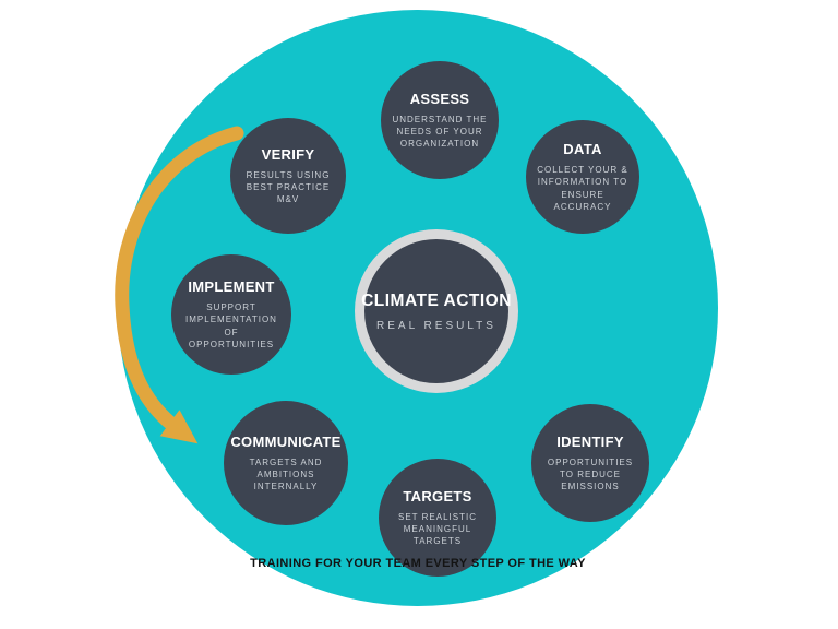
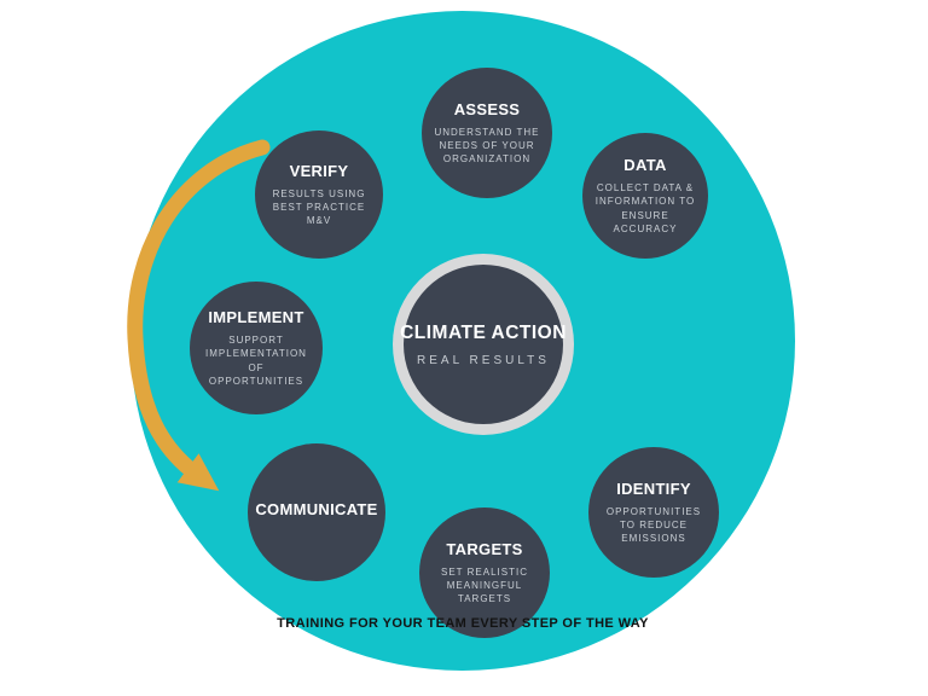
  CLIMATE ACTION
  REAL RESULTS
  ASSESS
  UNDERSTAND THE NEEDS OF YOUR ORGANIZATION
  DATA
- COLLECT YOUR & INFORMATION TO ENSURE ACCURACY
+ COLLECT DATA & INFORMATION TO ENSURE ACCURACY
  IDENTIFY
  OPPORTUNITIES TO REDUCE EMISSIONS
  TARGETS
  SET REALISTIC MEANINGFUL TARGETS
  COMMUNICATE
- TARGETS AND AMBITIONS INTERNALLY
  IMPLEMENT
  SUPPORT IMPLEMENTATION OF OPPORTUNITIES
  VERIFY
  RESULTS USING BEST PRACTICE M&V
  TRAINING FOR YOUR TEAM EVERY STEP OF THE WAY
